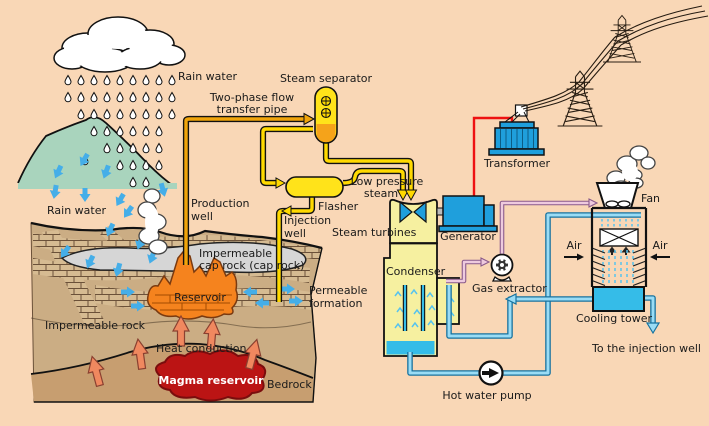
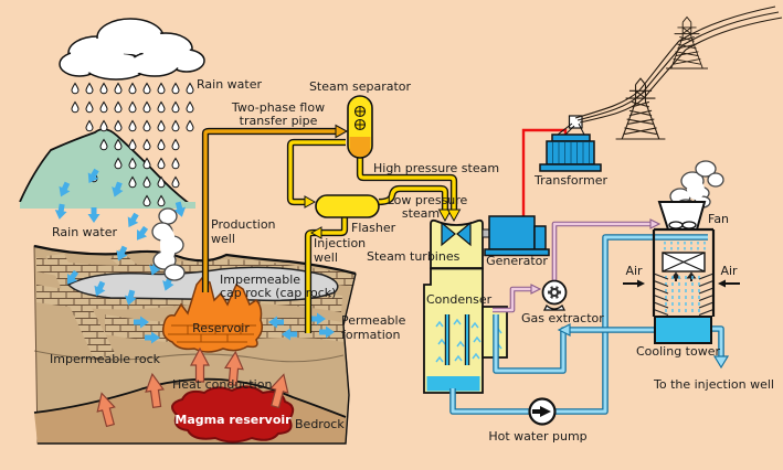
  Rain water
  Two-phase flow
  transfer pipe
  Steam separator
+ High pressure steam
  Low pressure
  steam
  Flasher
  Rain water
  Production
  well
  Injection
  well
  Impermeable
  cap rock (cap rock)
  Reservoir
  Permeable
  formation
  Impermeable rock
  Heat conduction
  Magma reservoir
  Bedrock
  Steam turbines
  Generator
  Condenser
  Gas extractor
  Transformer
  Fan
  Air
  Air
  Cooling tower
  To the injection well
  Hot water pump
